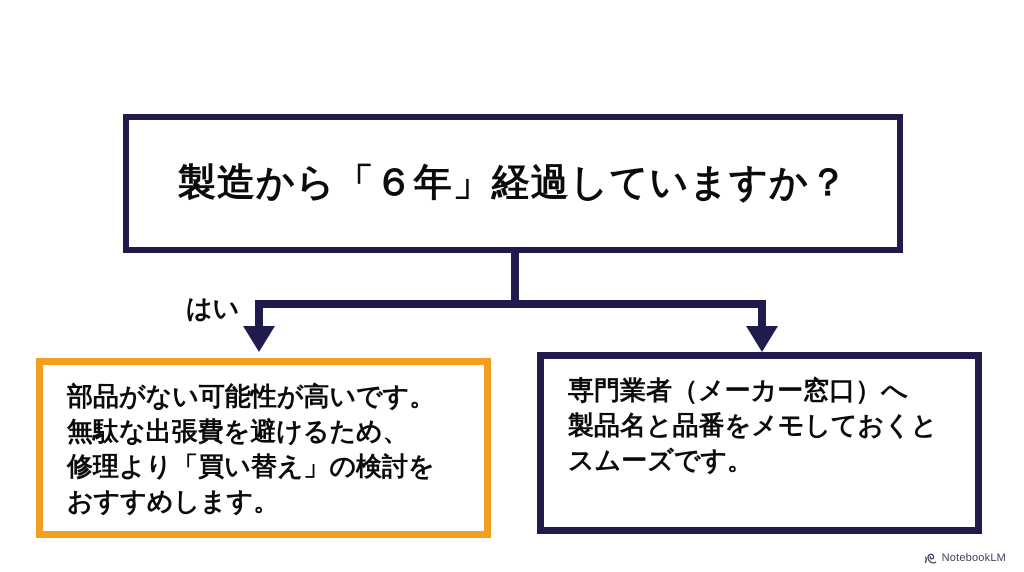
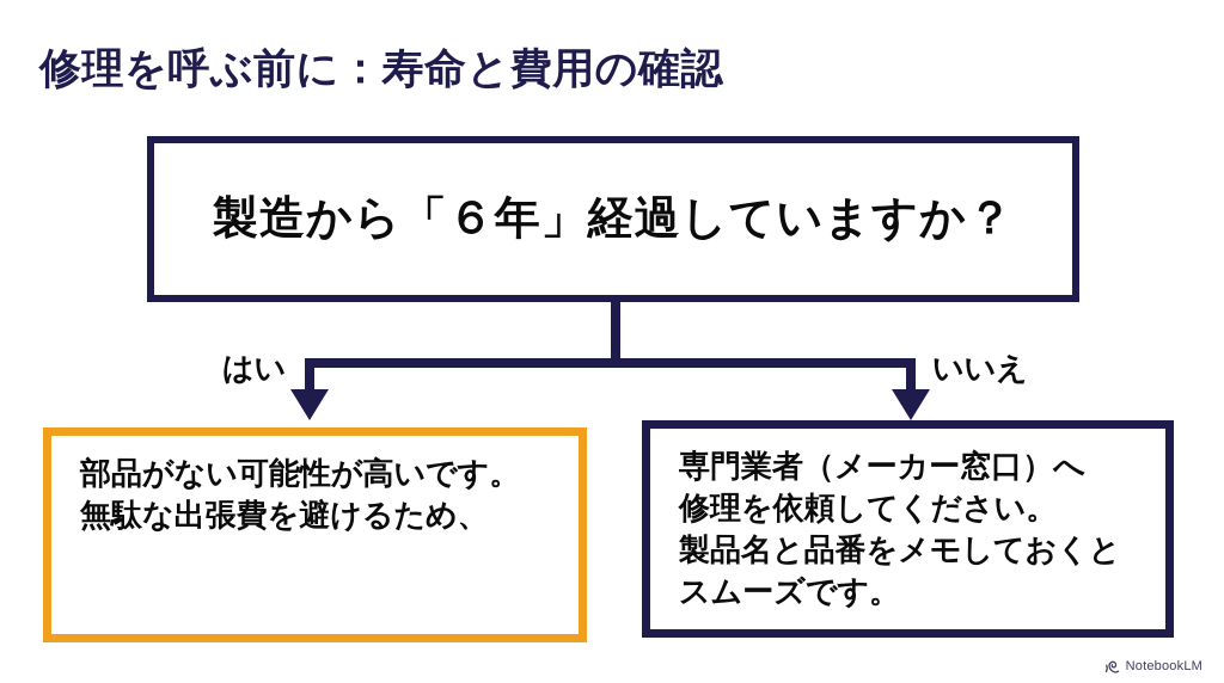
+ 修理を呼ぶ前に：寿命と費用の確認
  製造から「６年」経過していますか？
  はい
+ いいえ
  部品がない可能性が高いです。
  無駄な出張費を避けるため、
- 修理より「買い替え」の検討を
- おすすめします。
  専門業者（メーカー窓口）へ
+ 修理を依頼してください。
  製品名と品番をメモしておくと
  スムーズです。
  NotebookLM
